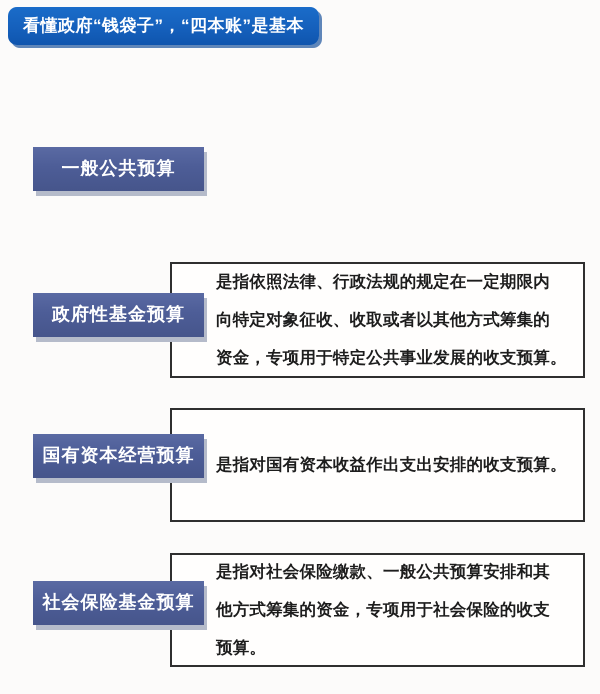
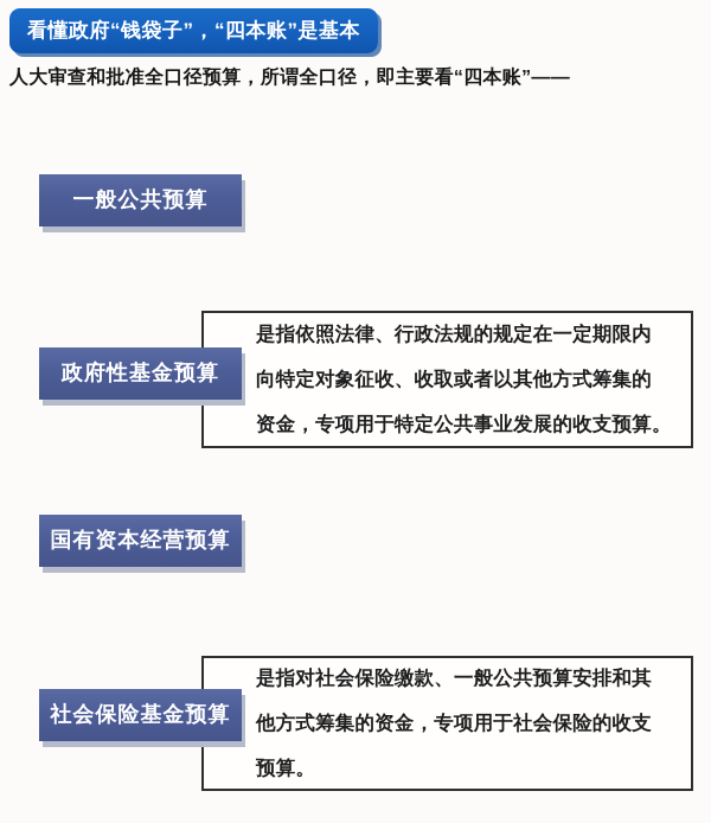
  看懂政府“钱袋子”，“四本账”是基本
+ 人大审查和批准全口径预算，所谓全口径，即主要看“四本账”——
  一般公共预算
  是指依照法律、行政法规的规定在一定期限内
  向特定对象征收、收取或者以其他方式筹集的
  资金，专项用于特定公共事业发展的收支预算。
  政府性基金预算
- 是指对国有资本收益作出支出安排的收支预算。
  国有资本经营预算
  是指对社会保险缴款、一般公共预算安排和其
  他方式筹集的资金，专项用于社会保险的收支
  预算。
  社会保险基金预算
